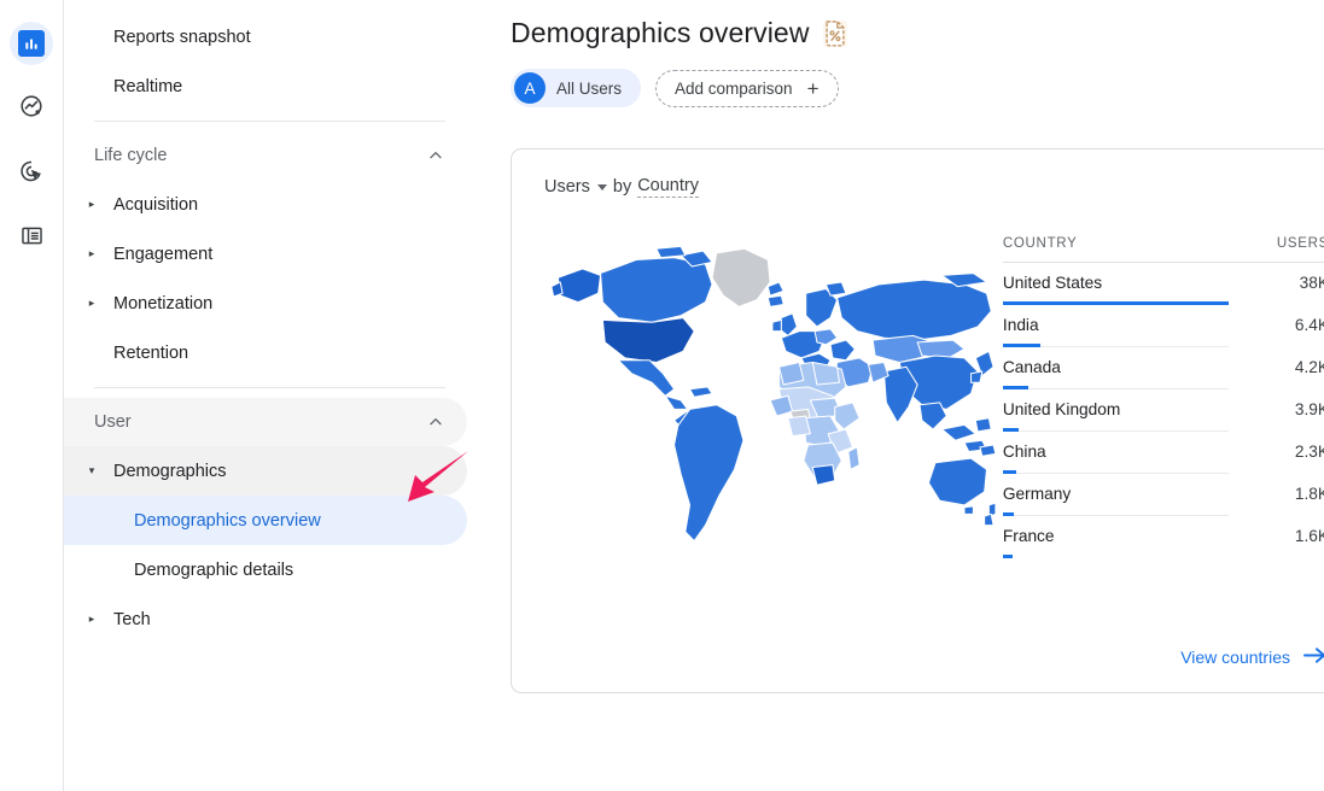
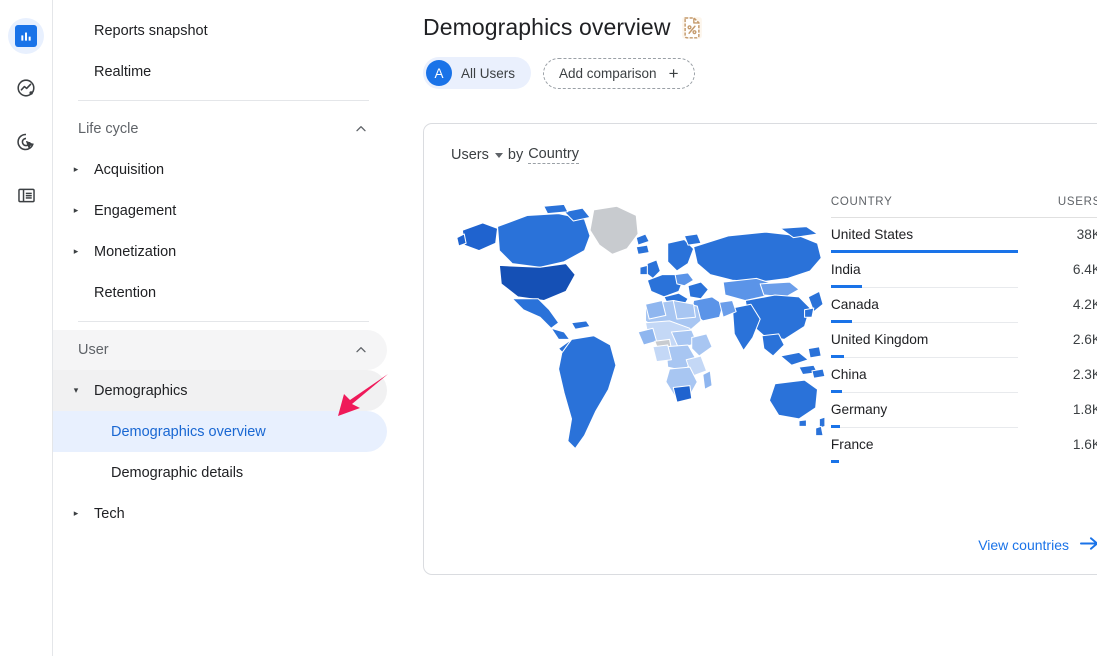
  Reports snapshot
  Realtime
  Life cycle
  ▸
  Acquisition
  ▸
  Engagement
  ▸
  Monetization
  Retention
  User
  ▾
  Demographics
  Demographics overview
  Demographic details
  ▸
  Tech
  Demographics overview
  A
  All Users
  Add comparison
  +
  Users
  by
  Country
  COUNTRY	USER
  United States	38K
  India	6.4K
  Canada	4.2K
- United Kingdom	3.9K
+ United Kingdom	2.6K
  China	2.3K
  Germany	1.8K
  France	1.6K
  View countries
